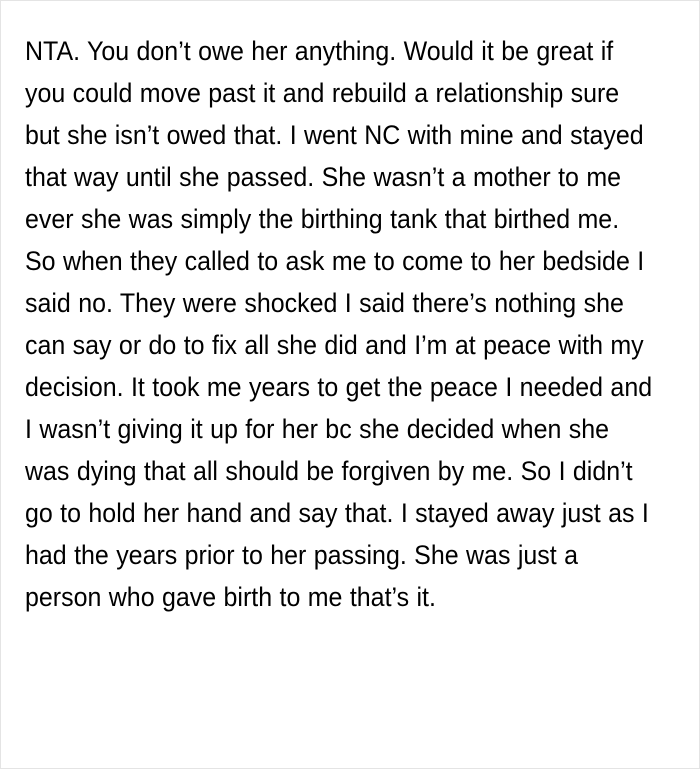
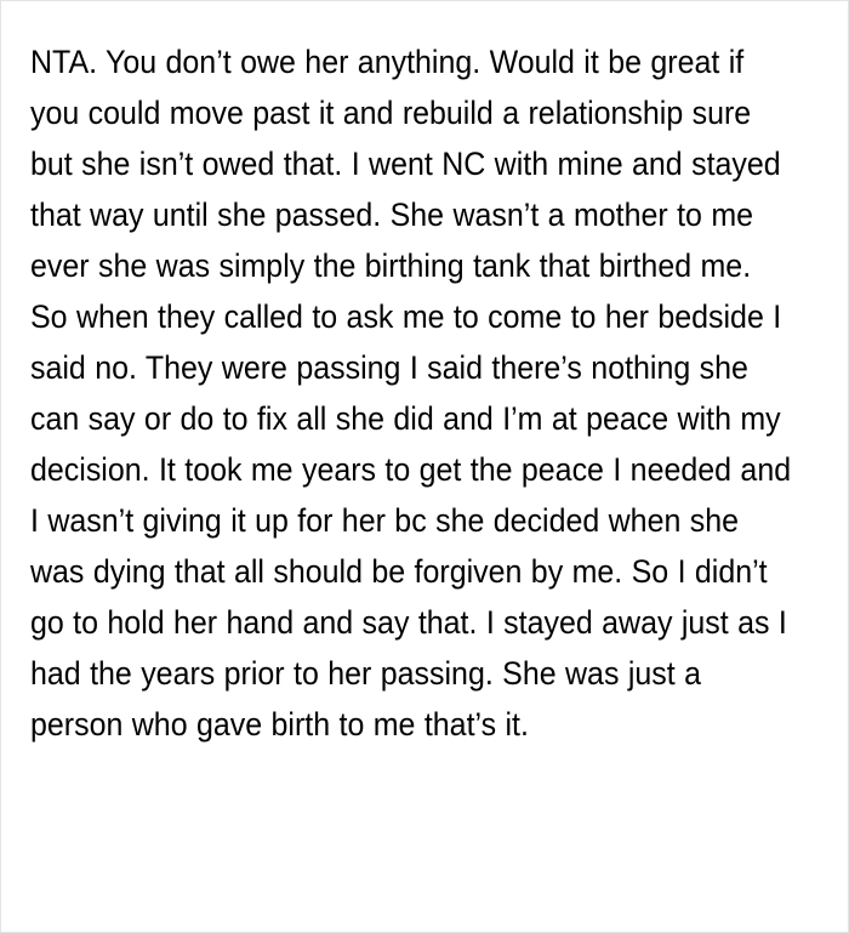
- NTA. You don’t owe her anything. Would it be great if you could move past it and rebuild a relationship sure but she isn’t owed that. I went NC with mine and stayed that way until she passed. She wasn’t a mother to me ever she was simply the birthing tank that birthed me. So when they called to ask me to come to her bedside I said no. They were shocked I said there’s nothing she can say or do to fix all she did and I’m at peace with my decision. It took me years to get the peace I needed and I wasn’t giving it up for her bc she decided when she was dying that all should be forgiven by me. So I didn’t go to hold her hand and say that. I stayed away just as I had the years prior to her passing. She was just a person who gave birth to me that’s it.
+ NTA. You don’t owe her anything. Would it be great if you could move past it and rebuild a relationship sure but she isn’t owed that. I went NC with mine and stayed that way until she passed. She wasn’t a mother to me ever she was simply the birthing tank that birthed me. So when they called to ask me to come to her bedside I said no. They were passing I said there’s nothing she can say or do to fix all she did and I’m at peace with my decision. It took me years to get the peace I needed and I wasn’t giving it up for her bc she decided when she was dying that all should be forgiven by me. So I didn’t go to hold her hand and say that. I stayed away just as I had the years prior to her passing. She was just a person who gave birth to me that’s it.
